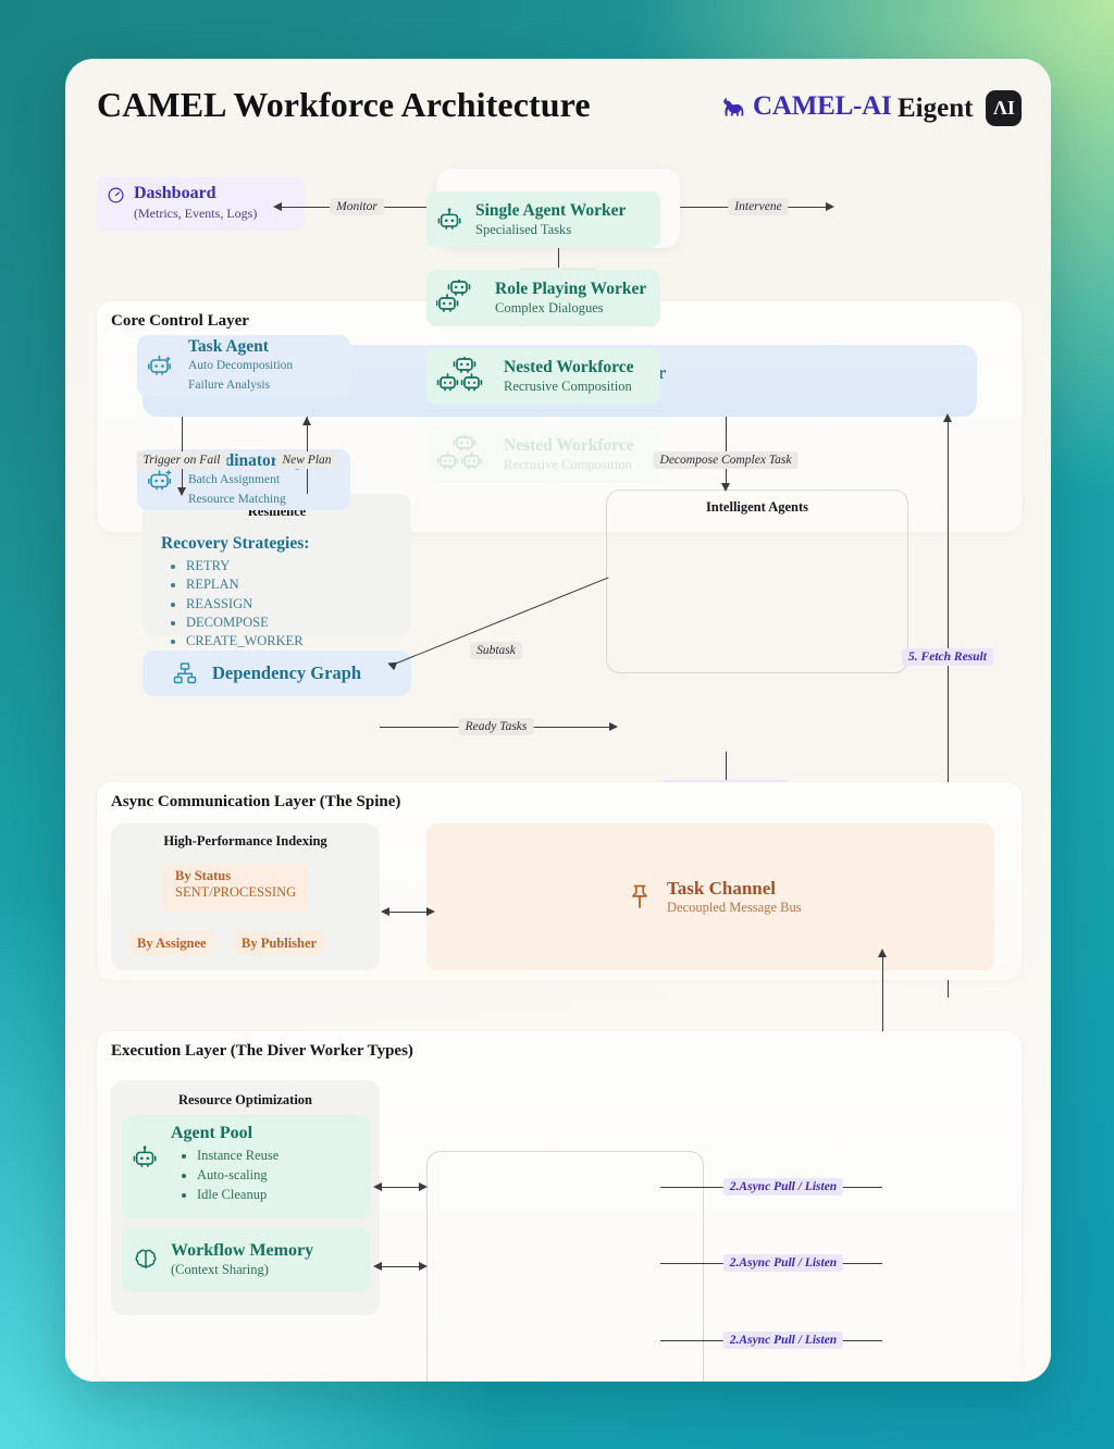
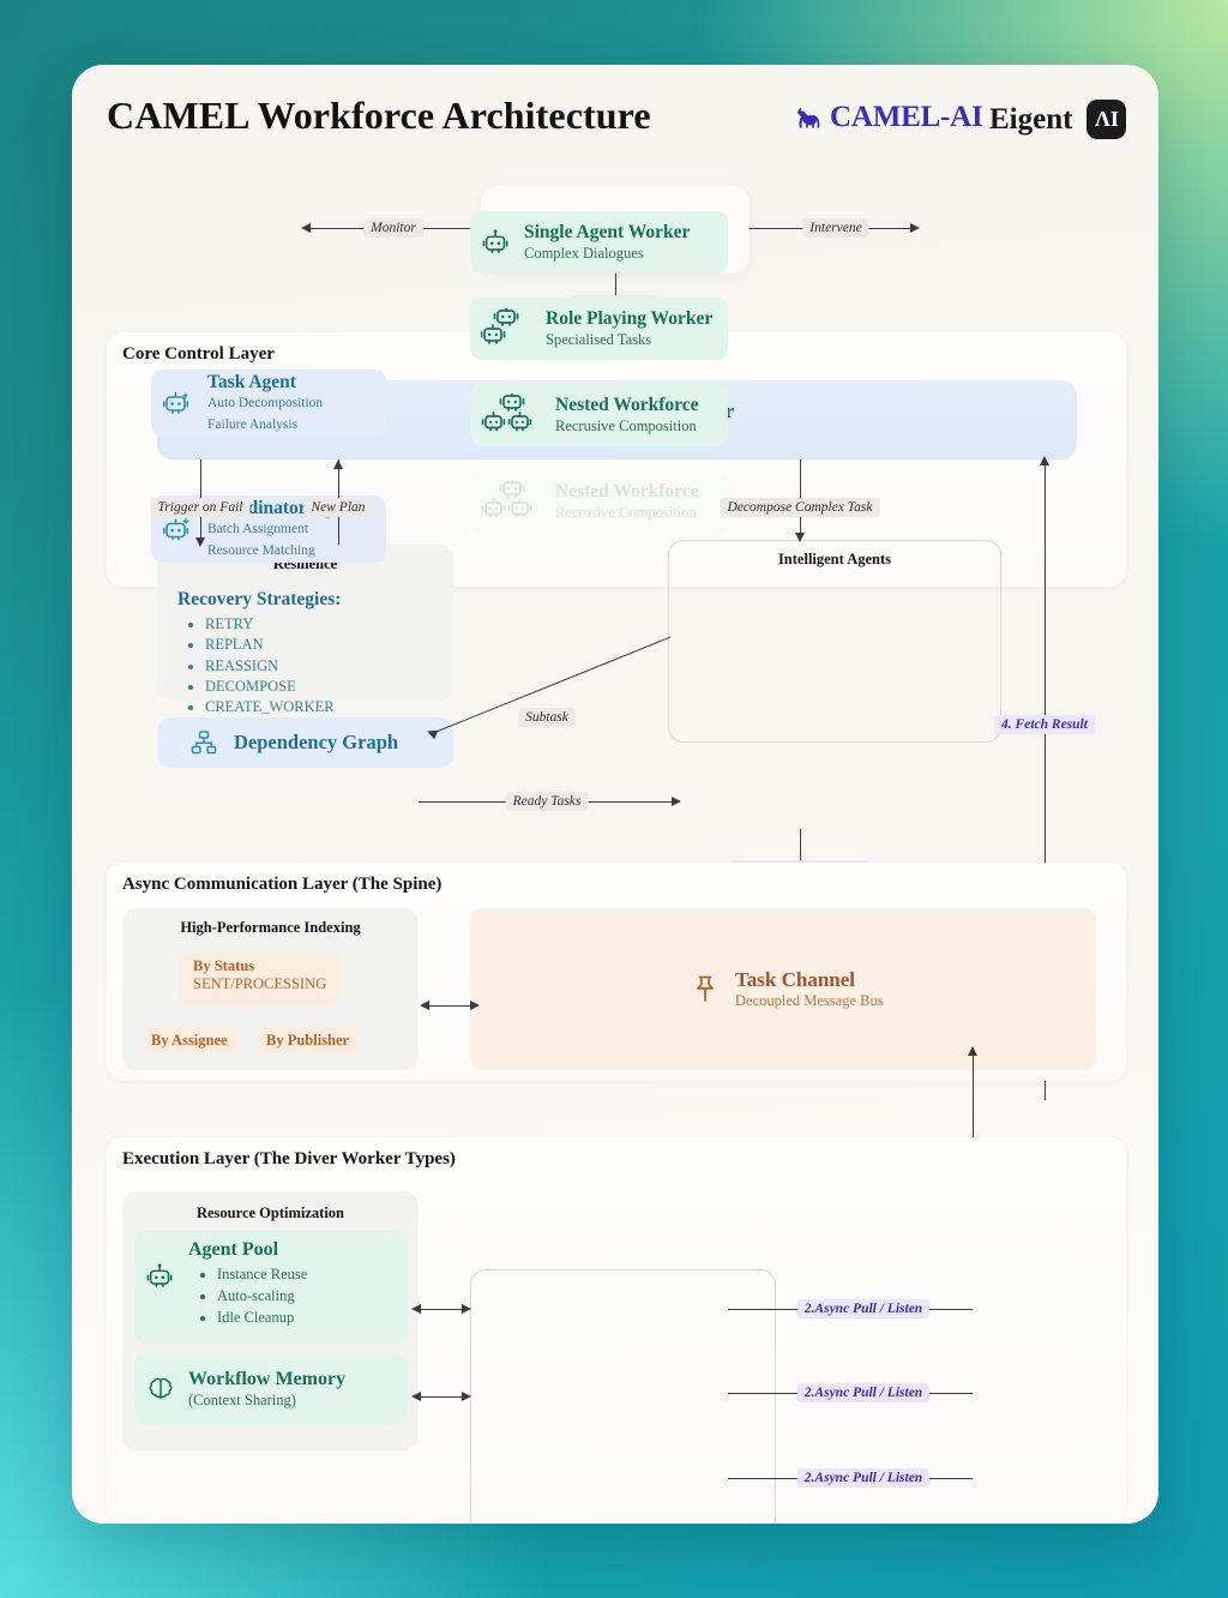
  CAMEL Workforce Architecture
  CAMEL-AI
  Eigent
  ΛI
- Dashboard
- (Metrics, Events, Logs)
  Monitor
  Intervene
  Core Control Layer
  Resilience
  Recovery Strategies:
  RETRY
  REPLAN
  REASSIGN
  DECOMPOSE
  CREATE_WORKER
  Dependency Graph
  Intelligent Agents
  Task Agent
  Auto Decomposition
  Failure Analysis
  Batch Assignment
  Resource Matching
  Trigger on Fail
  New Plan
  Decompose Complex Task
  Subtask
  Ready Tasks
- 5. Fetch Result
+ 4. Fetch Result
  Async Communication Layer (The Spine)
  High-Performance Indexing
  By Status
  SENT/PROCESSING
  By Assignee
  By Publisher
  Task Channel
  Decoupled Message Bus
  Execution Layer (The Diver Worker Types)
  Resource Optimization
  Agent Pool
  Instance Reuse
  Auto-scaling
  Idle Cleanup
  Workflow Memory
  (Context Sharing)
  Single Agent Worker
- Specialised Tasks
+ Complex Dialogues
  Role Playing Worker
- Complex Dialogues
+ Specialised Tasks
  Nested Workforce
  Recrusive Composition
  Nested Workforce
  Recrusive Composition
  2.Async Pull / Listen
  2.Async Pull / Listen
  2.Async Pull / Listen
